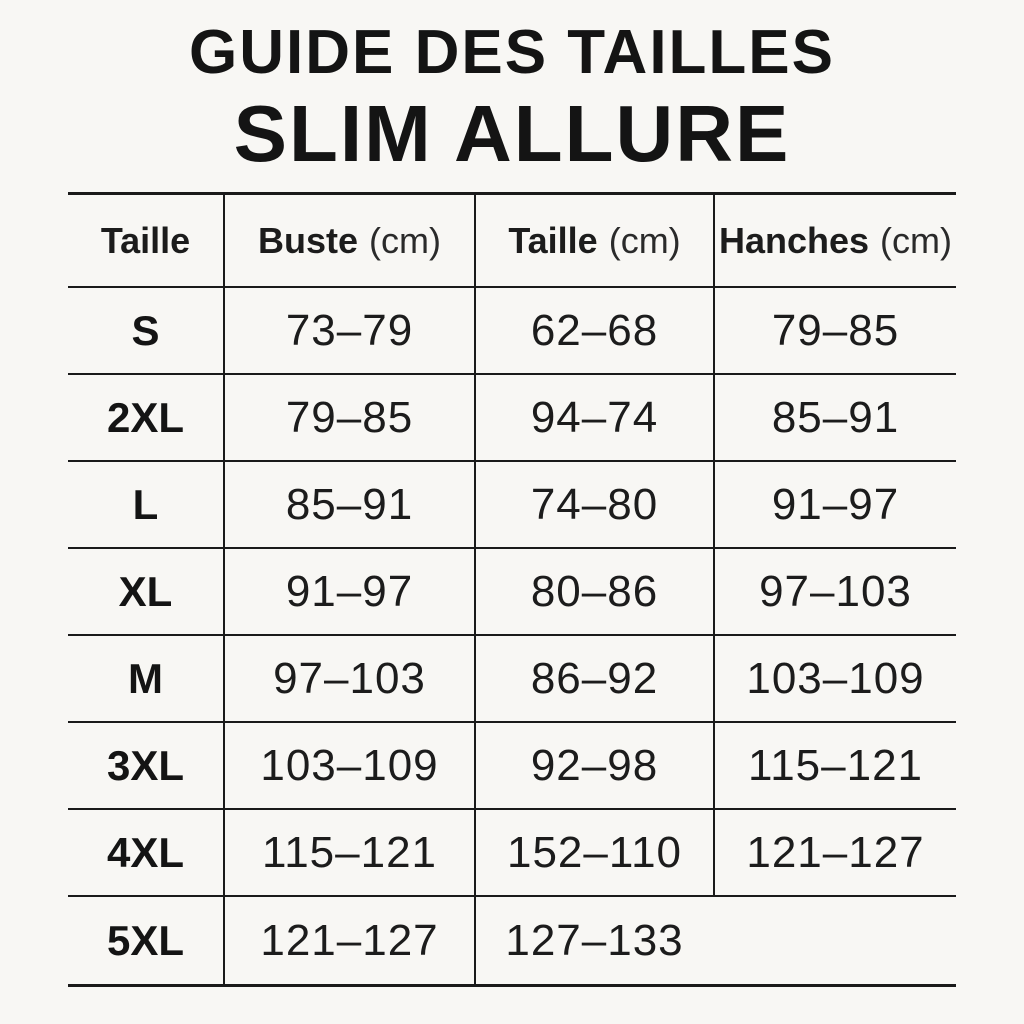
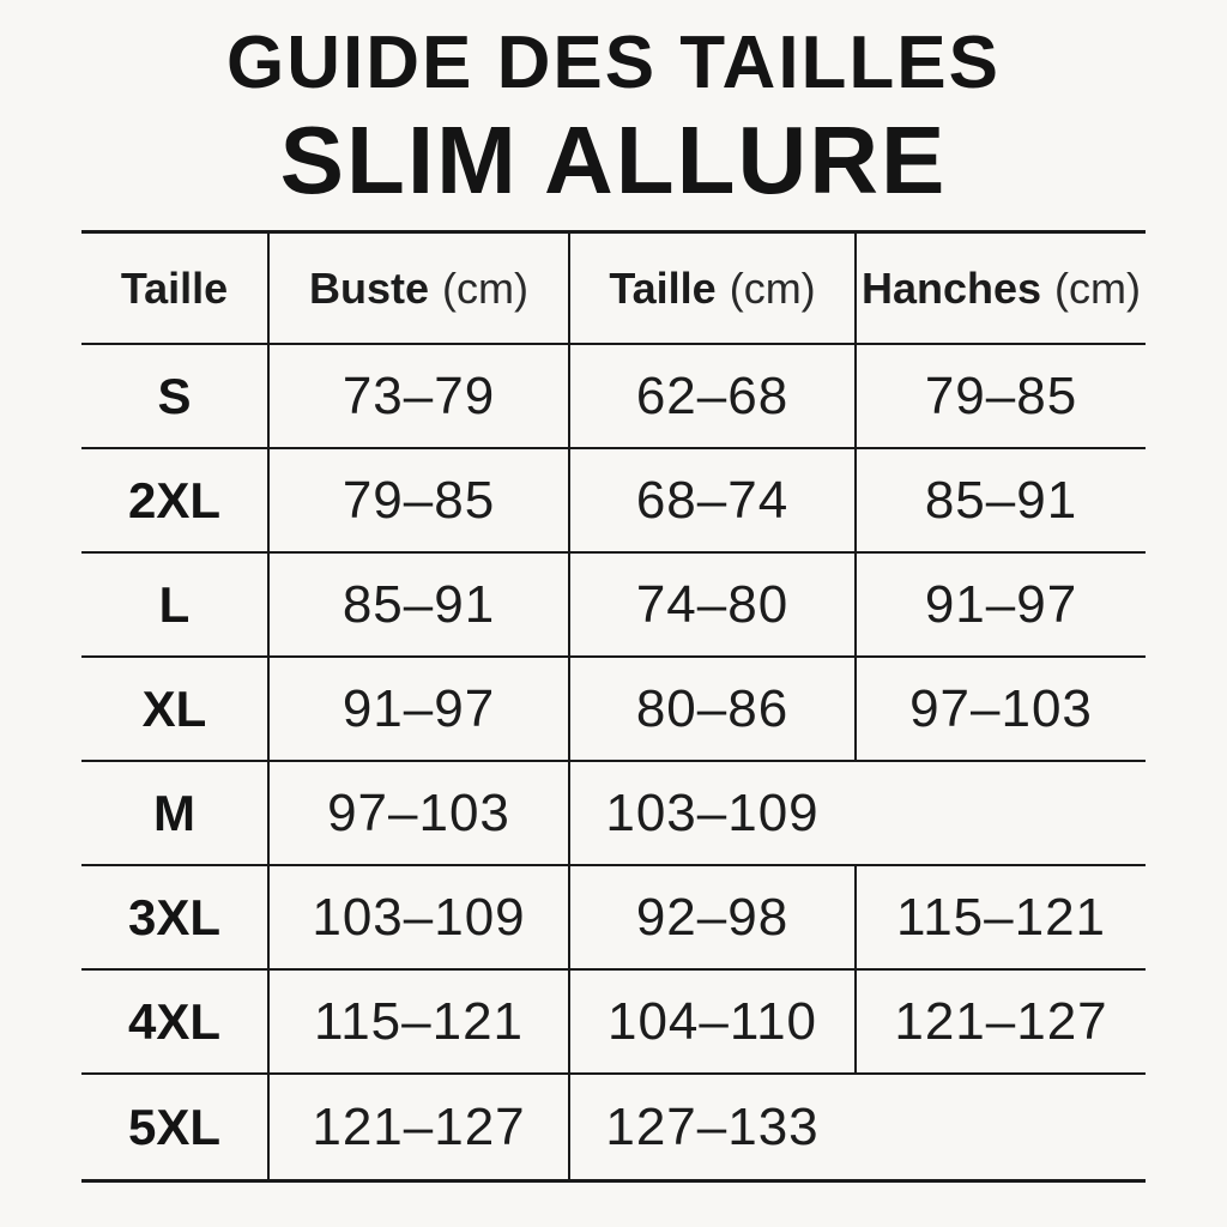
  GUIDE DES TAILLES
  SLIM ALLURE
  Taille
  Buste
  (cm)
  Taille
  (cm)
  Hanches
  (cm)
  S
  73–79
  62–68
  79–85
  2XL
  79–85
- 94–74
+ 68–74
  85–91
  L
  85–91
  74–80
  91–97
  XL
  91–97
  80–86
  97–103
  M
  97–103
- 86–92
  103–109
  3XL
  103–109
  92–98
  115–121
  4XL
  115–121
- 152–110
+ 104–110
  121–127
  5XL
  121–127
  127–133
